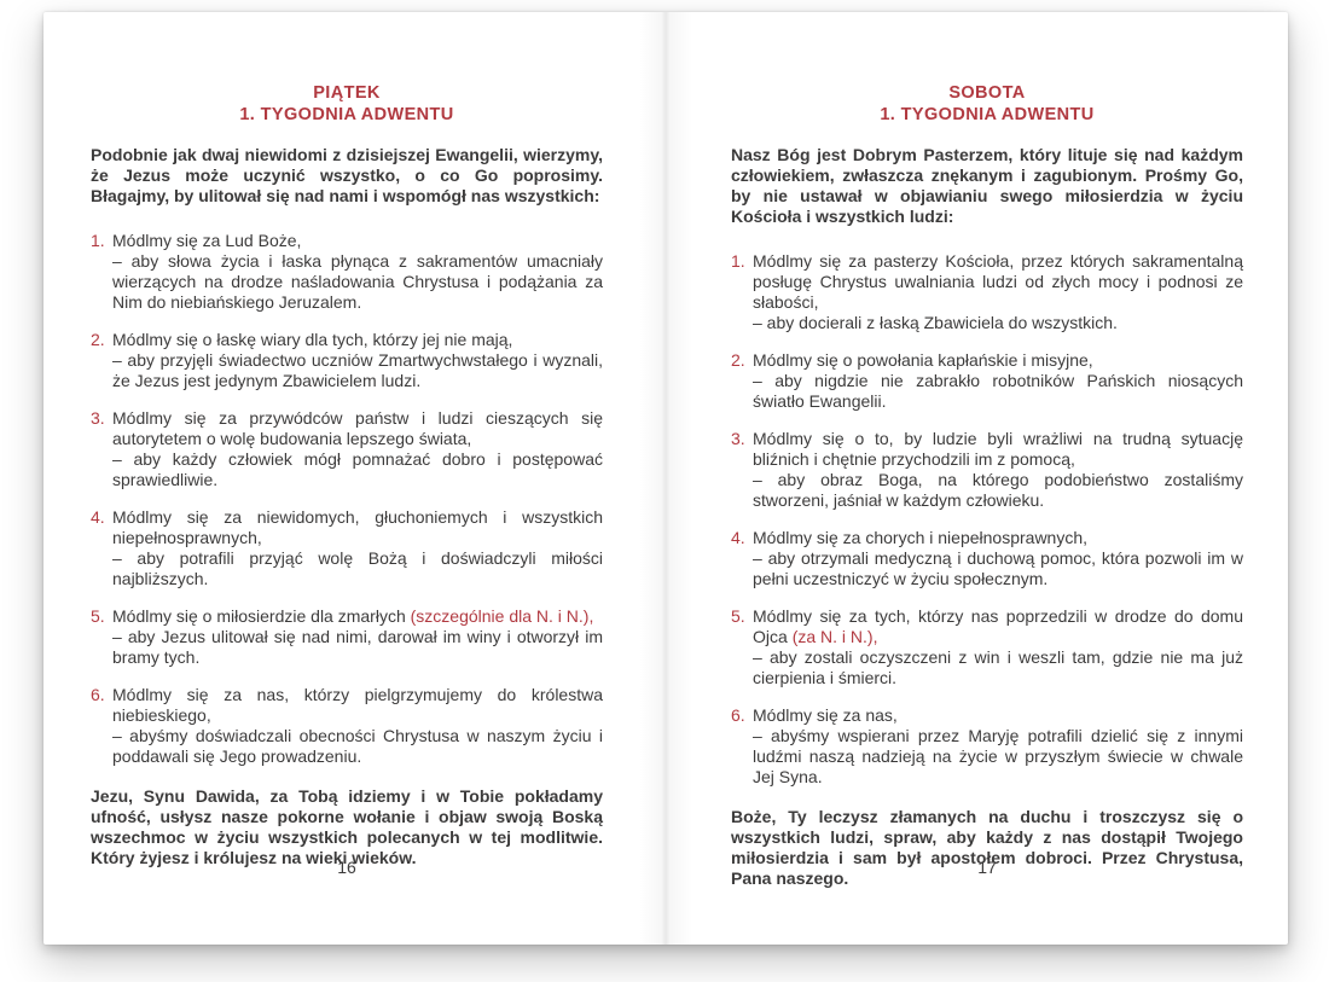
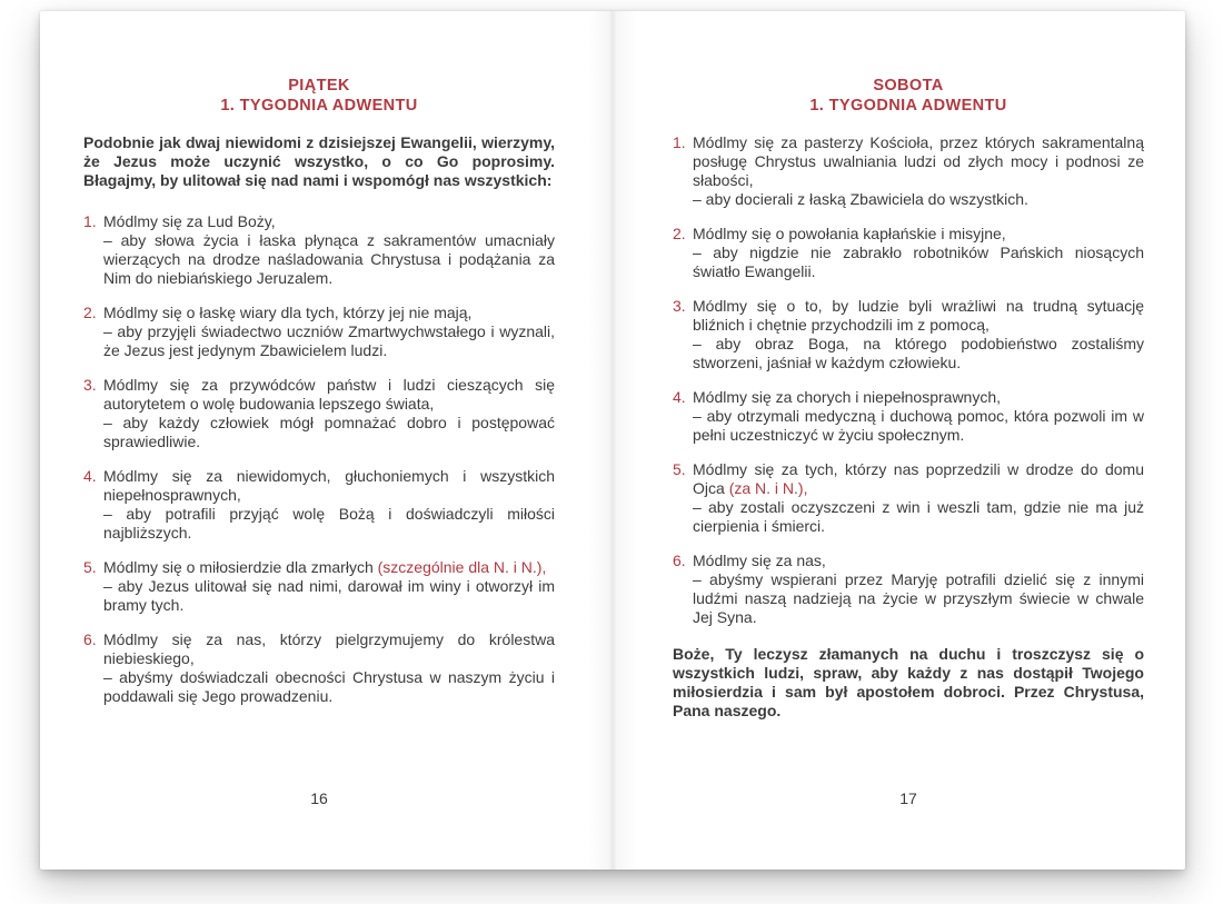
  PIĄTEK
  1. TYGODNIA ADWENTU
  Podobnie jak dwaj niewidomi z dzisiejszej Ewangelii, wierzymy, że Jezus może uczynić wszystko, o co Go poprosimy. Błagajmy, by ulitował się nad nami i wspomógł nas wszystkich:
  1.
- Módlmy się za Lud Boże,
+ Módlmy się za Lud Boży,
  – aby słowa życia i łaska płynąca z sakramentów umacniały wierzących na drodze naśladowania Chrystusa i podążania za Nim do niebiańskiego Jeruzalem.
  2.
  Módlmy się o łaskę wiary dla tych, którzy jej nie mają,
  – aby przyjęli świadectwo uczniów Zmartwychwstałego i wyznali, że Jezus jest jedynym Zbawicielem ludzi.
  3.
  Módlmy się za przywódców państw i ludzi cieszących się autorytetem o wolę budowania lepszego świata,
  – aby każdy człowiek mógł pomnażać dobro i postępować sprawiedliwie.
  4.
  Módlmy się za niewidomych, głuchoniemych i wszystkich niepełnosprawnych,
  – aby potrafili przyjąć wolę Bożą i doświadczyli miłości najbliższych.
  5.
  Módlmy się o miłosierdzie dla zmarłych (szczególnie dla N. i N.),
  – aby Jezus ulitował się nad nimi, darował im winy i otworzył im bramy tych.
  6.
  Módlmy się za nas, którzy pielgrzymujemy do królestwa niebieskiego,
  – abyśmy doświadczali obecności Chrystusa w naszym życiu i poddawali się Jego prowadzeniu.
- Jezu, Synu Dawida, za Tobą idziemy i w Tobie pokładamy ufność, usłysz nasze pokorne wołanie i objaw swoją Boską wszechmoc w życiu wszystkich polecanych w tej modlitwie. Który żyjesz i królujesz na wieki wieków.
  16
  SOBOTA
  1. TYGODNIA ADWENTU
- Nasz Bóg jest Dobrym Pasterzem, który lituje się nad każdym człowiekiem, zwłaszcza znękanym i zagubionym. Prośmy Go, by nie ustawał w objawianiu swego miłosierdzia w życiu Kościoła i wszystkich ludzi:
  1.
  Módlmy się za pasterzy Kościoła, przez których sakramentalną posługę Chrystus uwalniania ludzi od złych mocy i podnosi ze słabości,
  – aby docierali z łaską Zbawiciela do wszystkich.
  2.
  Módlmy się o powołania kapłańskie i misyjne,
  – aby nigdzie nie zabrakło robotników Pańskich niosących światło Ewangelii.
  3.
  Módlmy się o to, by ludzie byli wrażliwi na trudną sytuację bliźnich i chętnie przychodzili im z pomocą,
  – aby obraz Boga, na którego podobieństwo zostaliśmy stworzeni, jaśniał w każdym człowieku.
  4.
  Módlmy się za chorych i niepełnosprawnych,
  – aby otrzymali medyczną i duchową pomoc, która pozwoli im w pełni uczestniczyć w życiu społecznym.
  5.
  Módlmy się za tych, którzy nas poprzedzili w drodze do domu Ojca (za N. i N.),
  – aby zostali oczyszczeni z win i weszli tam, gdzie nie ma już cierpienia i śmierci.
  6.
  Módlmy się za nas,
  – abyśmy wspierani przez Maryję potrafili dzielić się z innymi ludźmi naszą nadzieją na życie w przyszłym świecie w chwale Jej Syna.
  Boże, Ty leczysz złamanych na duchu i troszczysz się o wszystkich ludzi, spraw, aby każdy z nas dostąpił Twojego miłosierdzia i sam był apostołem dobroci. Przez Chrystusa, Pana naszego.
  17
